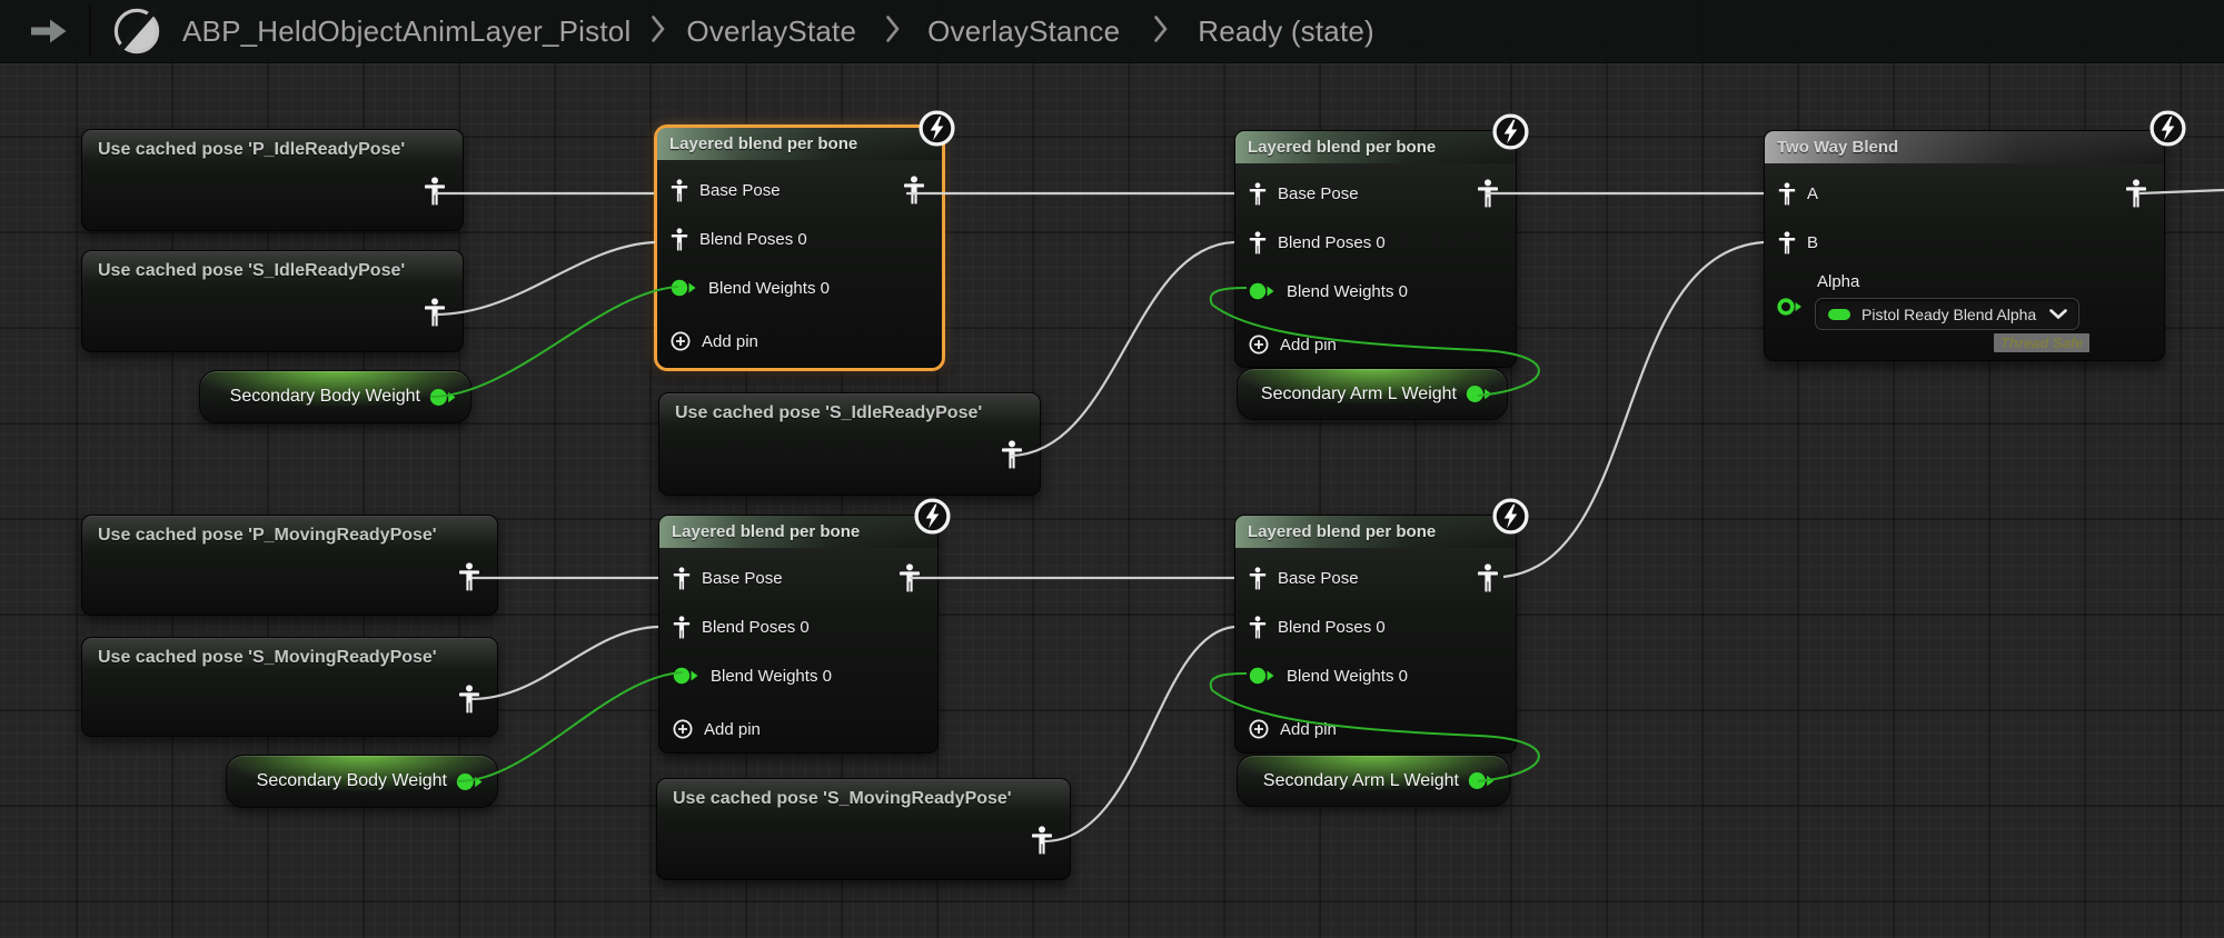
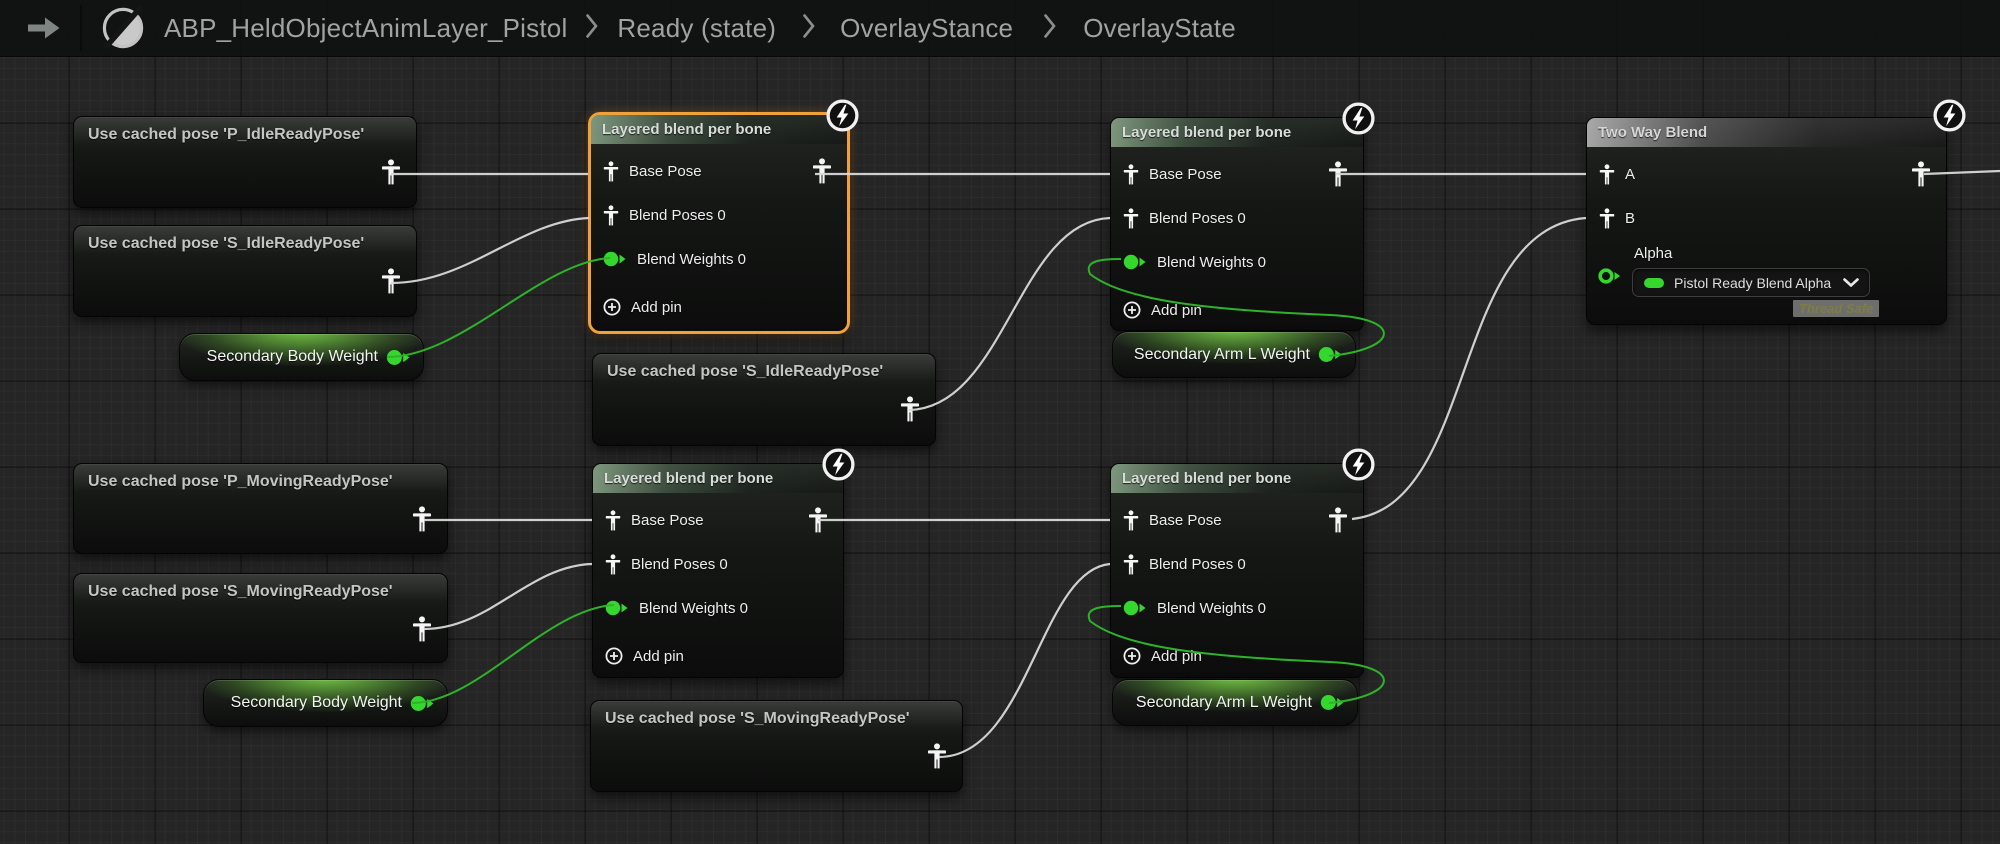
  Use cached pose 'P_IdleReadyPose'
  Use cached pose 'S_IdleReadyPose'
  Secondary Body Weight
  Layered blend per bone
  Base Pose
  Blend Poses 0
  Blend Weights 0
  Add pin
  Use cached pose 'S_IdleReadyPose'
  Layered blend per bone
  Base Pose
  Blend Poses 0
  Blend Weights 0
  Add pin
  Secondary Arm L Weight
  Two Way Blend
  A
  B
  Alpha
  Pistol Ready Blend Alpha
  Thread Safe
  Use cached pose 'P_MovingReadyPose'
  Use cached pose 'S_MovingReadyPose'
  Secondary Body Weight
  Layered blend per bone
  Base Pose
  Blend Poses 0
  Blend Weights 0
  Add pin
  Use cached pose 'S_MovingReadyPose'
  Layered blend per bone
  Base Pose
  Blend Poses 0
  Blend Weights 0
  Add pin
  Secondary Arm L Weight
  ABP_HeldObjectAnimLayer_Pistol
- OverlayState
+ Ready (state)
  OverlayStance
- Ready (state)
+ OverlayState
